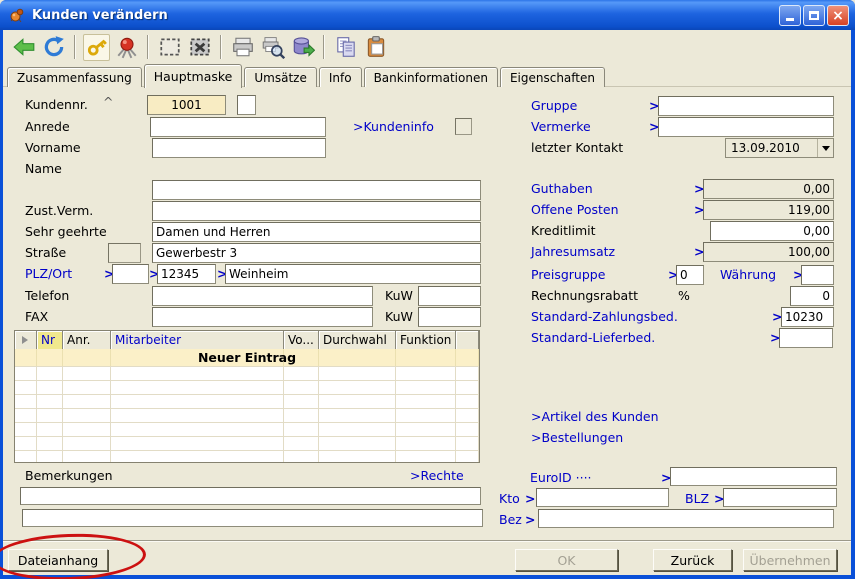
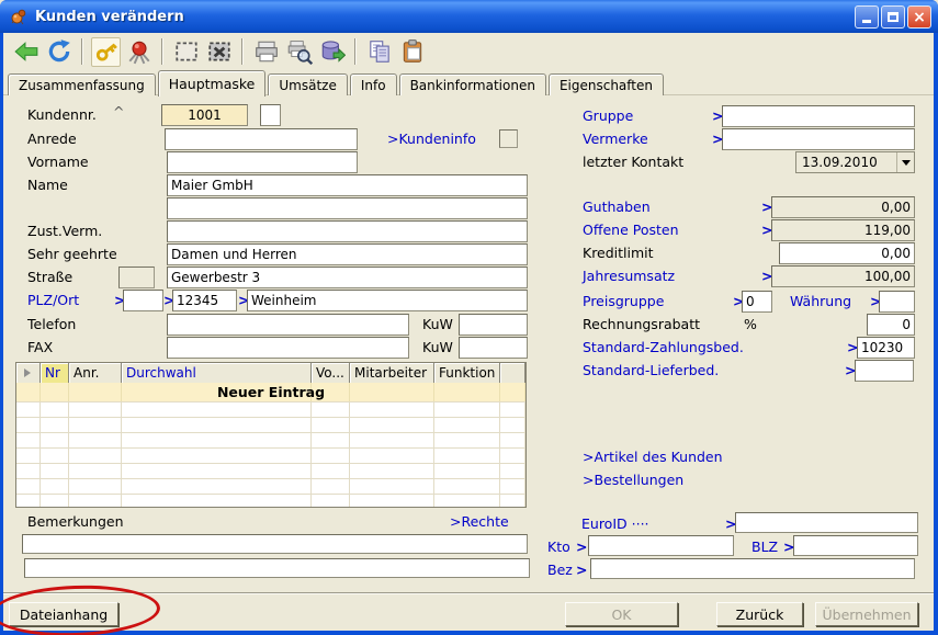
  Kunden verändern
  ×
  Zusammenfassung
  Hauptmaske
  Umsätze
  Info
  Bankinformationen
  Eigenschaften
  Kundennr.
  ^
  1001
  Anrede
  >Kundeninfo
  Vorname
  Name
+ Maier GmbH
  Zust.Verm.
  Sehr geehrte
  Damen und Herren
  Straße
  Gewerbestr 3
  PLZ/Ort
  >
  >
  12345
  >
  Weinheim
  Telefon
  KuW
  FAX
  KuW
  Nr
  Anr.
- Mitarbeiter
+ Durchwahl
  Vo...
- Durchwahl
+ Mitarbeiter
  Funktion
  Neuer Eintrag
  Bemerkungen
  >Rechte
  Gruppe
  >
  Vermerke
  >
  letzter Kontakt
  13.09.2010
  Guthaben
  >
  0,00
  Offene Posten
  >
  119,00
  Kreditlimit
  0,00
  Jahresumsatz
  >
  100,00
  Preisgruppe
  >
  0
  Währung
  >
  Rechnungsrabatt
  %
  0
  Standard-Zahlungsbed.
  >
  10230
  Standard-Lieferbed.
  >
  >Artikel des Kunden
  >Bestellungen
  EuroID ····
  >
  Kto
  >
  BLZ
  >
  Bez
  >
  Dateianhang
  OK
  Zurück
  Übernehmen
